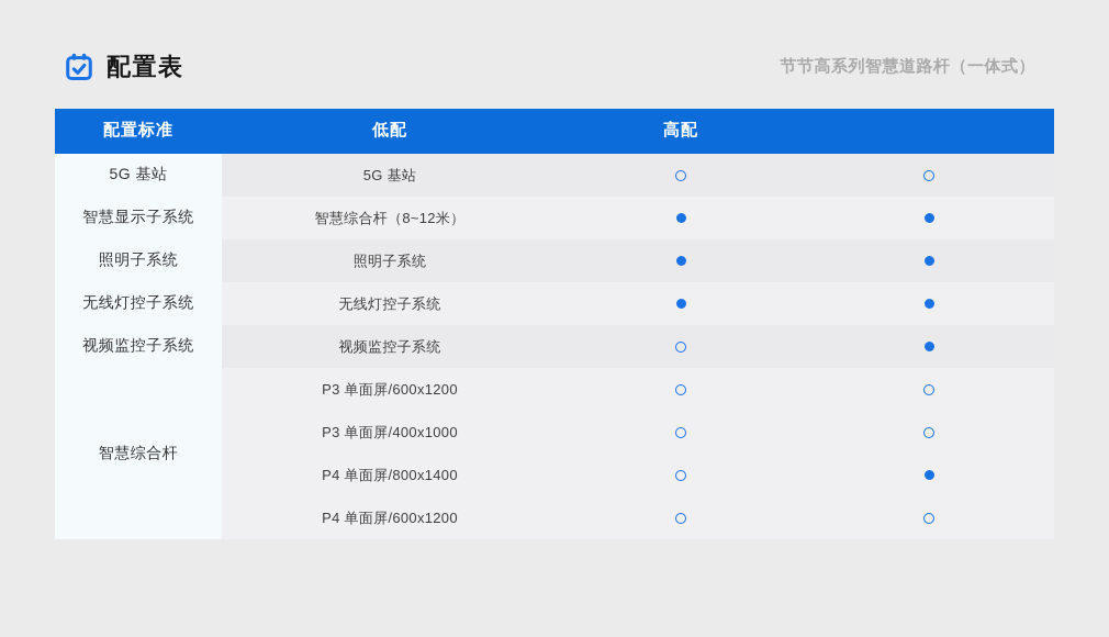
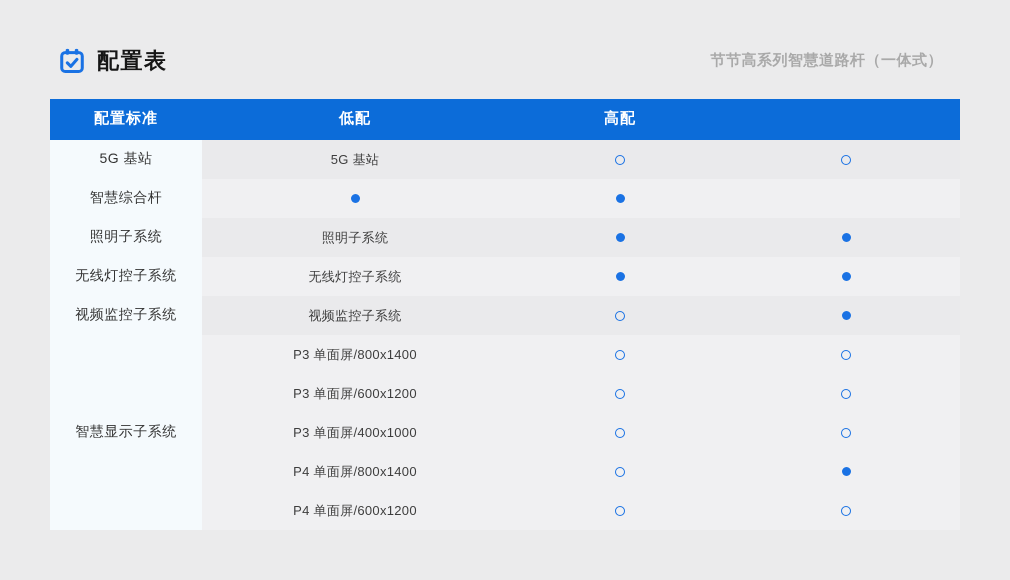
  配置表
  节节高系列智慧道路杆（一体式）
  配置标准
  低配
  高配
  5G 基站
  5G 基站
- 智慧显示子系统
+ 智慧综合杆
- 智慧综合杆（8~12米）
  照明子系统
  照明子系统
  无线灯控子系统
  无线灯控子系统
  视频监控子系统
  视频监控子系统
- 智慧综合杆
+ 智慧显示子系统
+ P3 单面屏/800x1400
  P3 单面屏/600x1200
  P3 单面屏/400x1000
  P4 单面屏/800x1400
  P4 单面屏/600x1200
